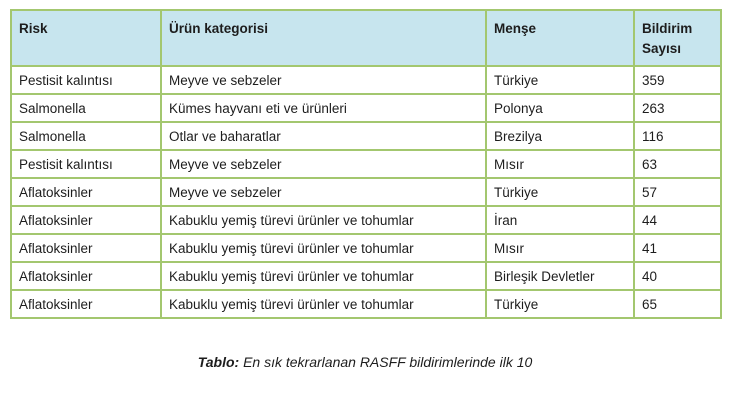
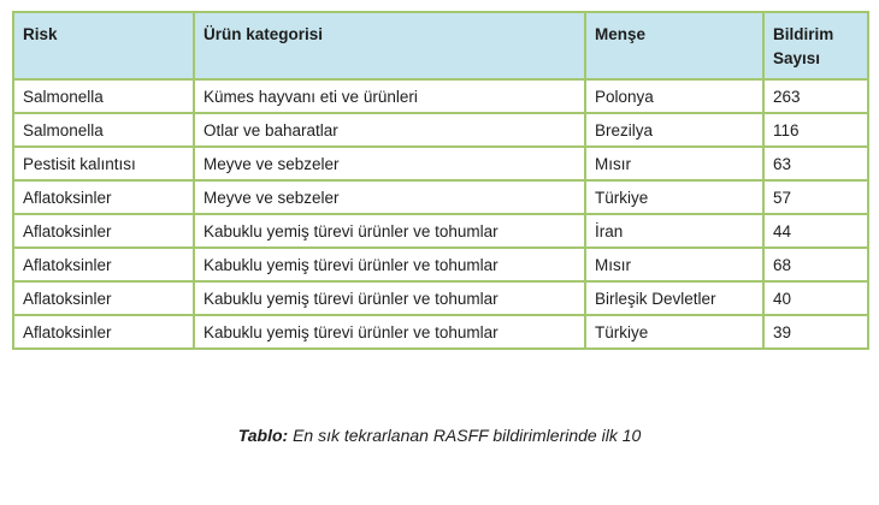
  Risk	Ürün kategorisi	Menşe	Bildirim Sayısı
- Pestisit kalıntısı	Meyve ve sebzeler	Türkiye	359
  Salmonella	Kümes hayvanı eti ve ürünleri	Polonya	263
  Salmonella	Otlar ve baharatlar	Brezilya	116
  Pestisit kalıntısı	Meyve ve sebzeler	Mısır	63
  Aflatoksinler	Meyve ve sebzeler	Türkiye	57
  Aflatoksinler	Kabuklu yemiş türevi ürünler ve tohumlar	İran	44
- Aflatoksinler	Kabuklu yemiş türevi ürünler ve tohumlar	Mısır	41
+ Aflatoksinler	Kabuklu yemiş türevi ürünler ve tohumlar	Mısır	68
  Aflatoksinler	Kabuklu yemiş türevi ürünler ve tohumlar	Birleşik Devletler	40
- Aflatoksinler	Kabuklu yemiş türevi ürünler ve tohumlar	Türkiye	65
+ Aflatoksinler	Kabuklu yemiş türevi ürünler ve tohumlar	Türkiye	39
  Tablo: En sık tekrarlanan RASFF bildirimlerinde ilk 10
